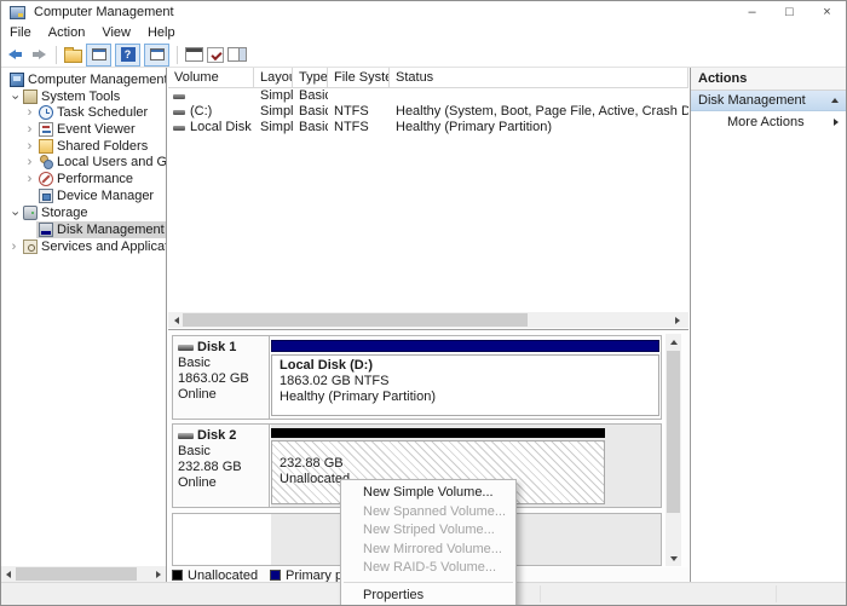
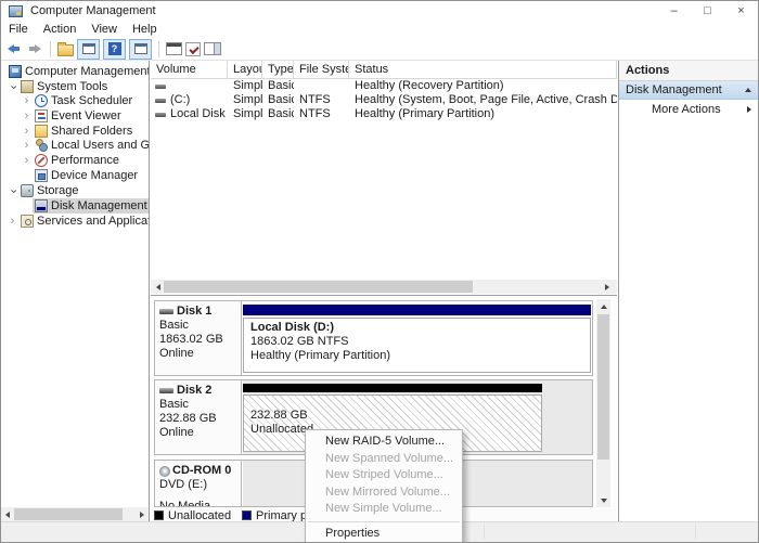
  Computer Management
  –
  □
  ×
  File
  Action
  View
  Help
  ?
  Computer Managemen
  System Tools
  Task Scheduler
  Event Viewer
  Shared Folders
  Local Users and G
  Performance
  Device Manager
  Storage
  Disk Management
  Services and Applica
  Volume
  Layou
  Type
  File Syste
  Status
  Simpl
  Basi
+ Healthy (Recovery Partition)
  (C:)
  Simpl
  Basi
  NTFS
  Healthy (System, Boot, Page File, Active, Crash D
  Simpl
  Basi
  NTFS
  Healthy (Primary Partition)
  Disk 1
  Basic
  1863.02 GB
  Online
  Local Disk (D:)
  1863.02 GB NTFS
  Healthy (Primary Partition)
  Disk 2
  Basic
  232.88 GB
  Online
  232.88 GB
  Unallocate
+ CD-ROM 0
+ DVD (E:)
  Unallocated
  Actions
  Disk Management
  More Actions
- New Simple Volume...
+ New RAID-5 Volume...
  New Spanned Volume...
  New Striped Volume...
  New Mirrored Volume...
- New RAID-5 Volume...
+ New Simple Volume...
  Properties
